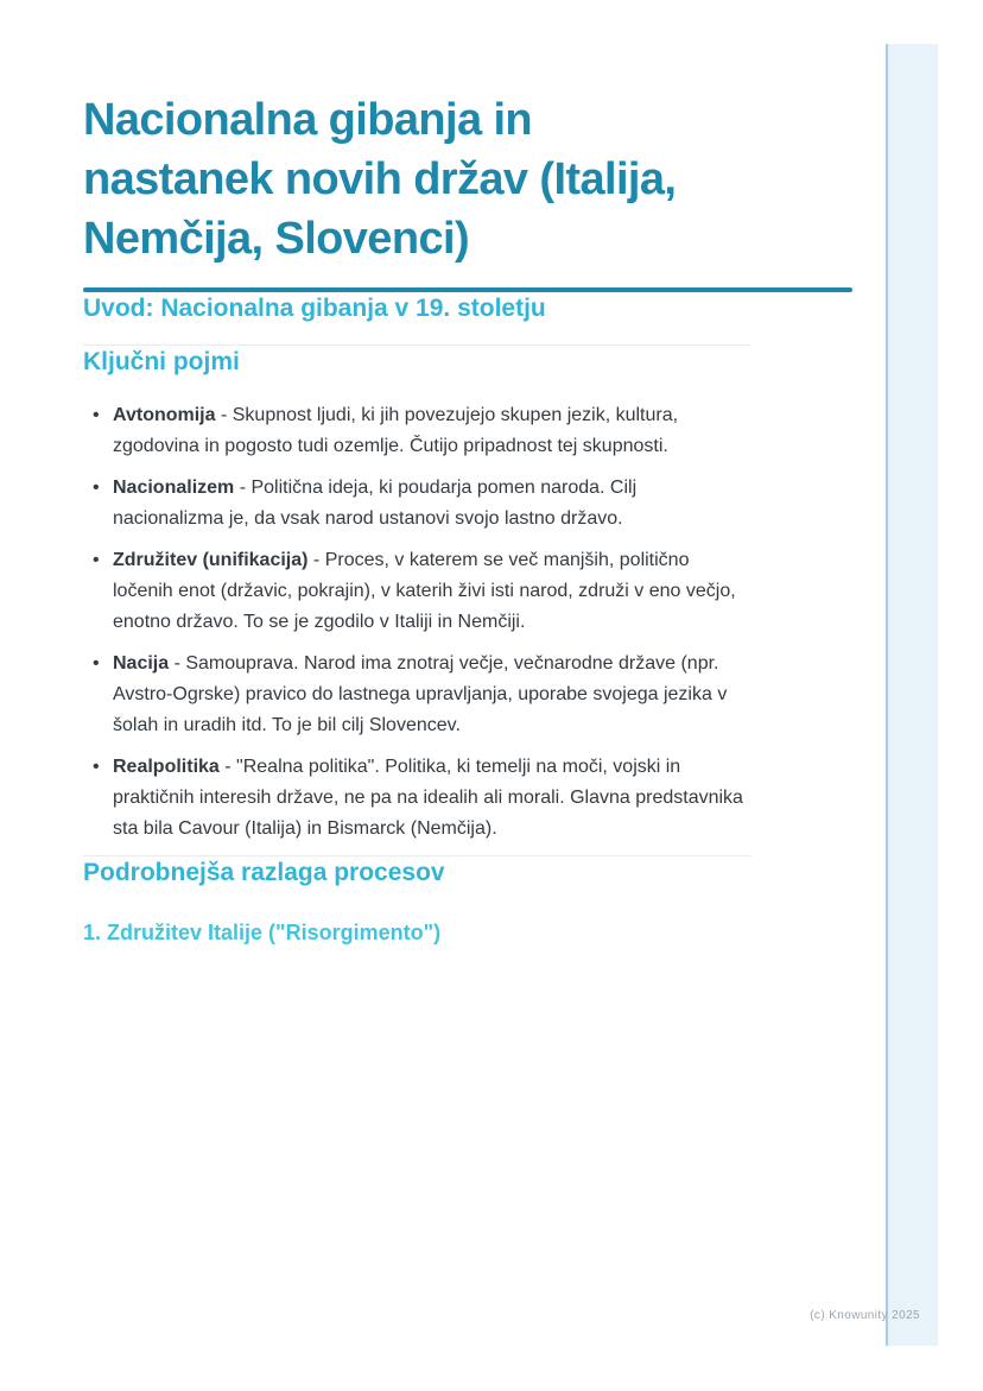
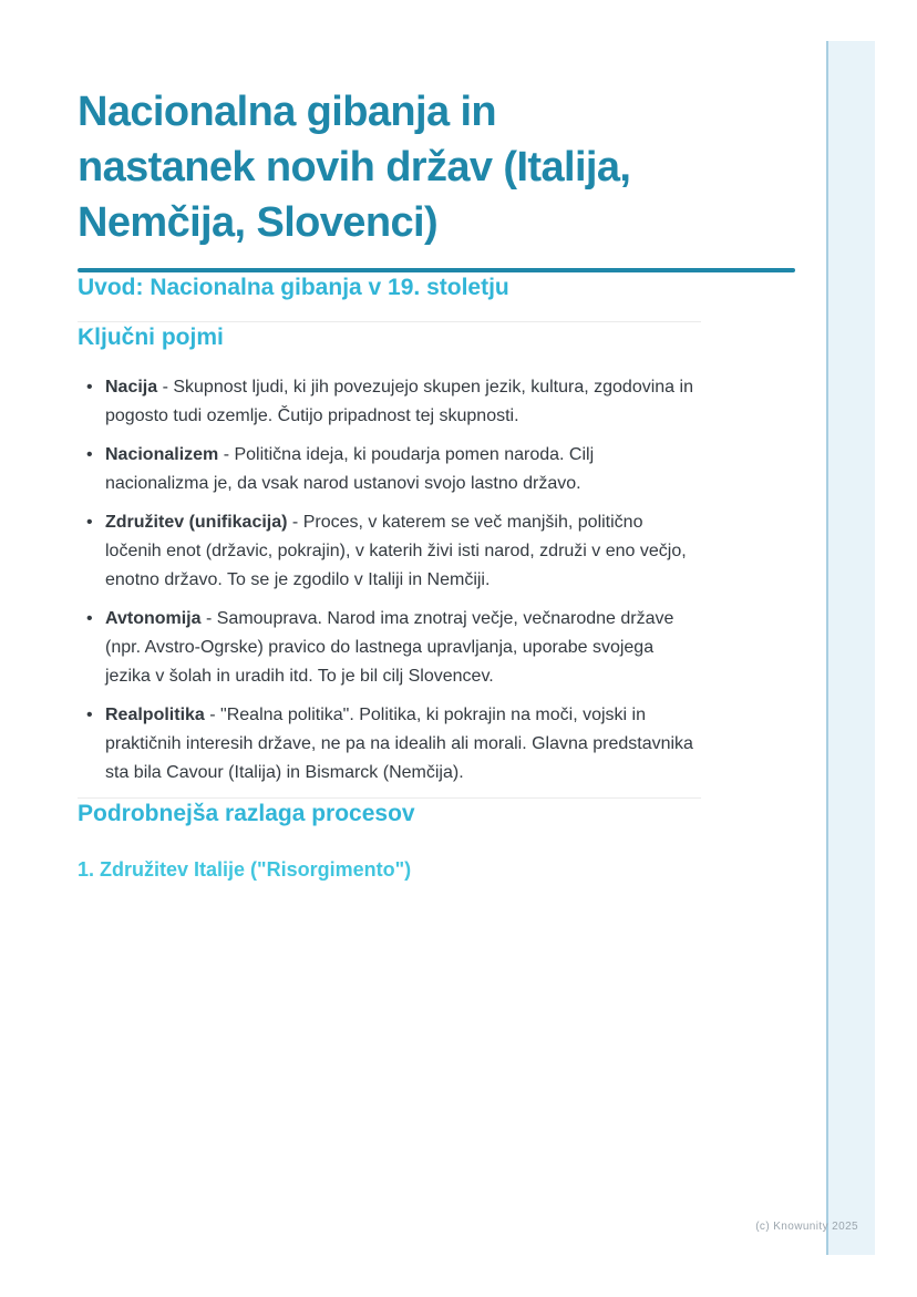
  Nacionalna gibanja in
  nastanek novih držav (Italija,
  Nemčija, Slovenci)
  Uvod: Nacionalna gibanja v 19. stoletju
  Ključni pojmi
- Avtonomija - Skupnost ljudi, ki jih povezujejo skupen jezik, kultura, zgodovina in pogosto tudi ozemlje. Čutijo pripadnost tej skupnosti.
+ Nacija - Skupnost ljudi, ki jih povezujejo skupen jezik, kultura, zgodovina in pogosto tudi ozemlje. Čutijo pripadnost tej skupnosti.
  Nacionalizem - Politična ideja, ki poudarja pomen naroda. Cilj nacionalizma je, da vsak narod ustanovi svojo lastno državo.
  Združitev (unifikacija) - Proces, v katerem se več manjših, politično ločenih enot (državic, pokrajin), v katerih živi isti narod, združi v eno večjo, enotno državo. To se je zgodilo v Italiji in Nemčiji.
- Nacija - Samouprava. Narod ima znotraj večje, večnarodne države (npr. Avstro-Ogrske) pravico do lastnega upravljanja, uporabe svojega jezika v šolah in uradih itd. To je bil cilj Slovencev.
+ Avtonomija - Samouprava. Narod ima znotraj večje, večnarodne države (npr. Avstro-Ogrske) pravico do lastnega upravljanja, uporabe svojega jezika v šolah in uradih itd. To je bil cilj Slovencev.
- Realpolitika - "Realna politika". Politika, ki temelji na moči, vojski in praktičnih interesih države, ne pa na idealih ali morali. Glavna predstavnika sta bila Cavour (Italija) in Bismarck (Nemčija).
+ Realpolitika - "Realna politika". Politika, ki pokrajin na moči, vojski in praktičnih interesih države, ne pa na idealih ali morali. Glavna predstavnika sta bila Cavour (Italija) in Bismarck (Nemčija).
  Podrobnejša razlaga procesov
  1. Združitev Italije ("Risorgimento")
  (c) Knowunity 2025
